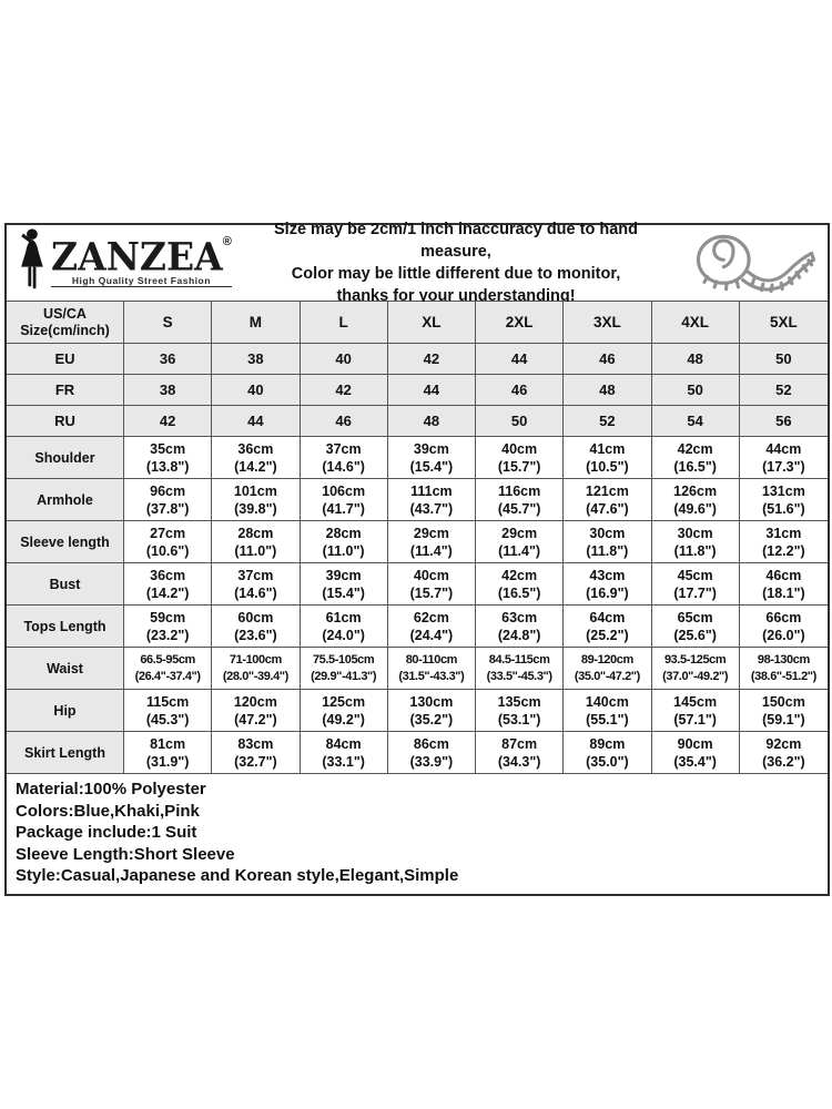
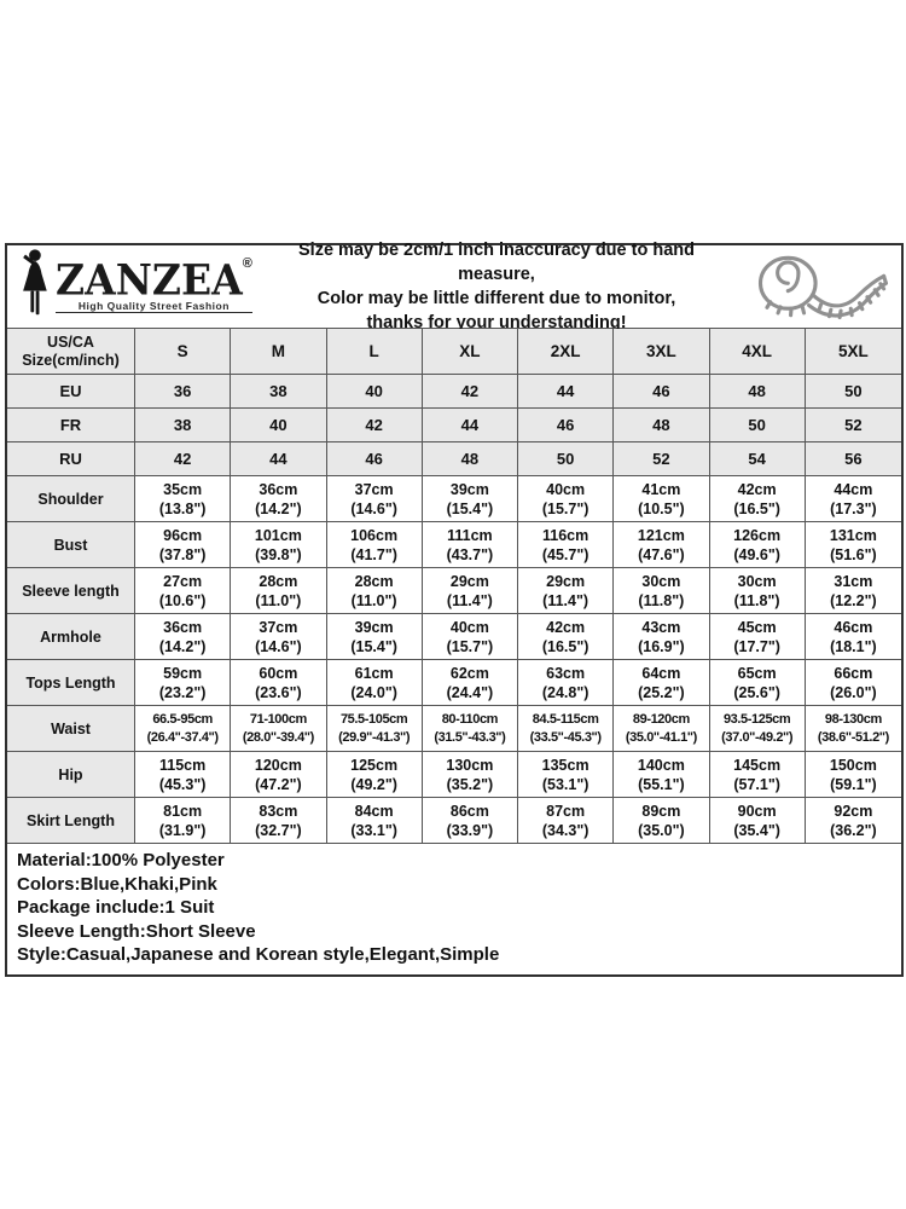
  ZANZEA
  ®
  High Quality Street Fashion
  Size may be 2cm/1 inch inaccuracy due to hand measure,
  Color may be little different due to monitor,
  thanks for your understanding!
  US/CA
  Size(cm/inch)
  S
  M
  L
  XL
  2XL
  3XL
  4XL
  5XL
  EU
  36
  38
  40
  42
  44
  46
  48
  50
  FR
  38
  40
  42
  44
  46
  48
  50
  52
  RU
  42
  44
  46
  48
  50
  52
  54
  56
  Shoulder
  35cm
  (13.8")
  36cm
  (14.2")
  37cm
  (14.6")
  39cm
  (15.4")
  40cm
  (15.7")
  41cm
  (10.5")
  42cm
  (16.5")
  44cm
  (17.3")
- Armhole
+ Bust
  96cm
  (37.8")
  101cm
  (39.8")
  106cm
  (41.7")
  111cm
  (43.7")
  116cm
  (45.7")
  121cm
  (47.6")
  126cm
  (49.6")
  131cm
  (51.6")
  Sleeve length
  27cm
  (10.6")
  28cm
  (11.0")
  28cm
  (11.0")
  29cm
  (11.4")
  29cm
  (11.4")
  30cm
  (11.8")
  30cm
  (11.8")
  31cm
  (12.2")
- Bust
+ Armhole
  36cm
  (14.2")
  37cm
  (14.6")
  39cm
  (15.4")
  40cm
  (15.7")
  42cm
  (16.5")
  43cm
  (16.9")
  45cm
  (17.7")
  46cm
  (18.1")
  Tops Length
  59cm
  (23.2")
  60cm
  (23.6")
  61cm
  (24.0")
  62cm
  (24.4")
  63cm
  (24.8")
  64cm
  (25.2")
  65cm
  (25.6")
  66cm
  (26.0")
  Waist
  66.5-95cm
  (26.4"-37.4")
  71-100cm
  (28.0"-39.4")
  75.5-105cm
  (29.9"-41.3")
  80-110cm
  (31.5"-43.3")
  84.5-115cm
  (33.5"-45.3")
  89-120cm
- (35.0"-47.2")
+ (35.0"-41.1")
  93.5-125cm
  (37.0"-49.2")
  98-130cm
  (38.6"-51.2")
  Hip
  115cm
  (45.3")
  120cm
  (47.2")
  125cm
  (49.2")
  130cm
  (35.2")
  135cm
  (53.1")
  140cm
  (55.1")
  145cm
  (57.1")
  150cm
  (59.1")
  Skirt Length
  81cm
  (31.9")
  83cm
  (32.7")
  84cm
  (33.1")
  86cm
  (33.9")
  87cm
  (34.3")
  89cm
  (35.0")
  90cm
  (35.4")
  92cm
  (36.2")
  Material:100% Polyester
  Colors:Blue,Khaki,Pink
  Package include:1 Suit
  Sleeve Length:Short Sleeve
  Style:Casual,Japanese and Korean style,Elegant,Simple
